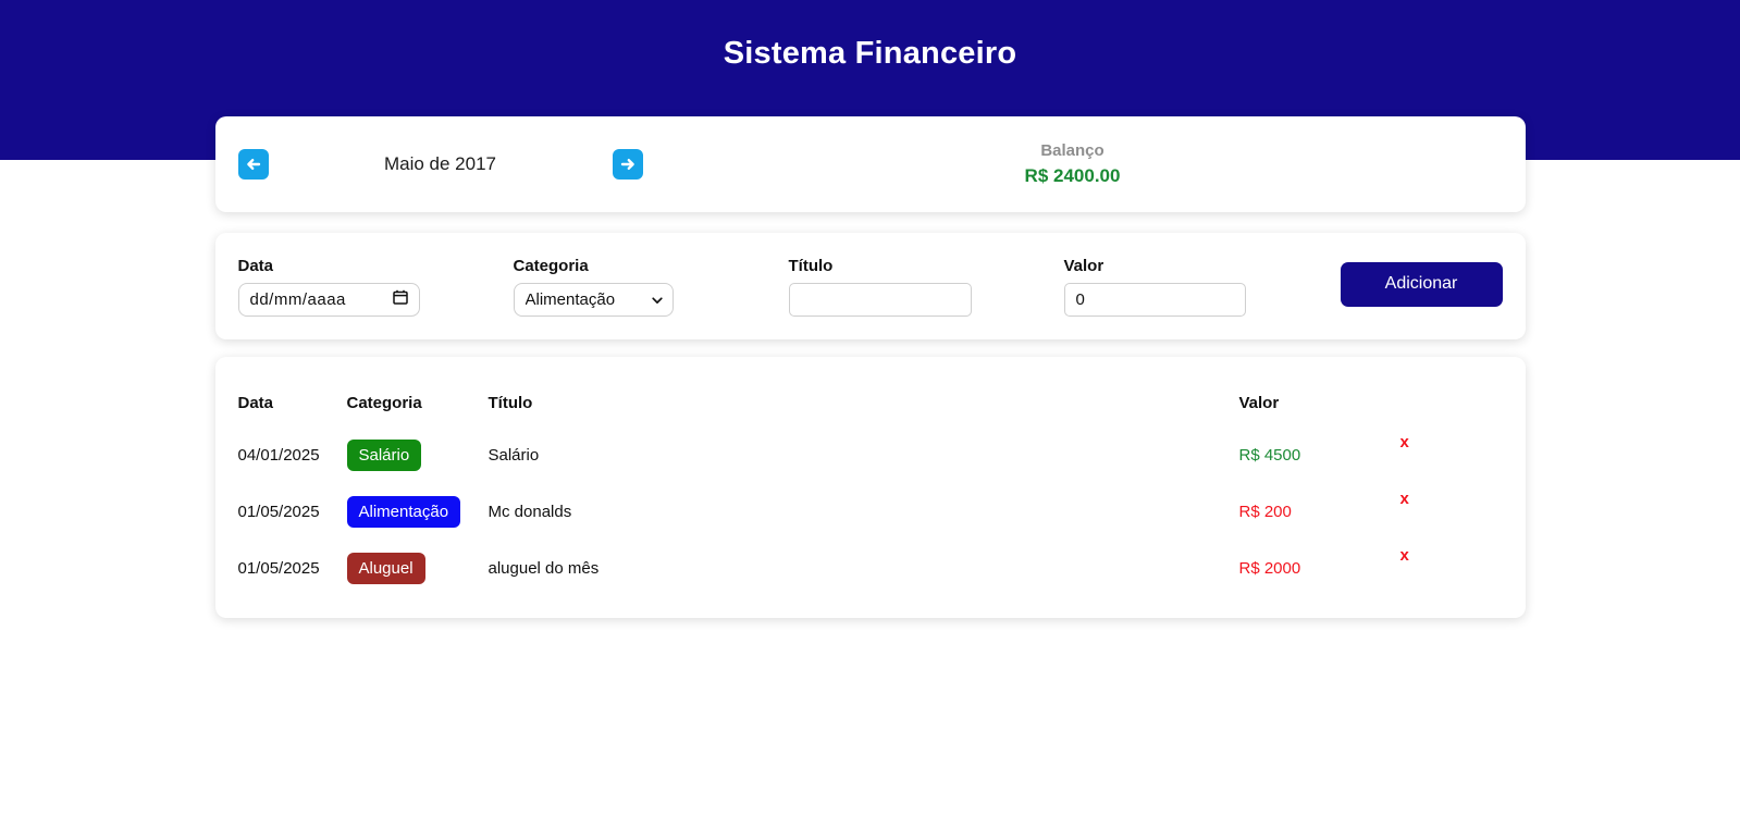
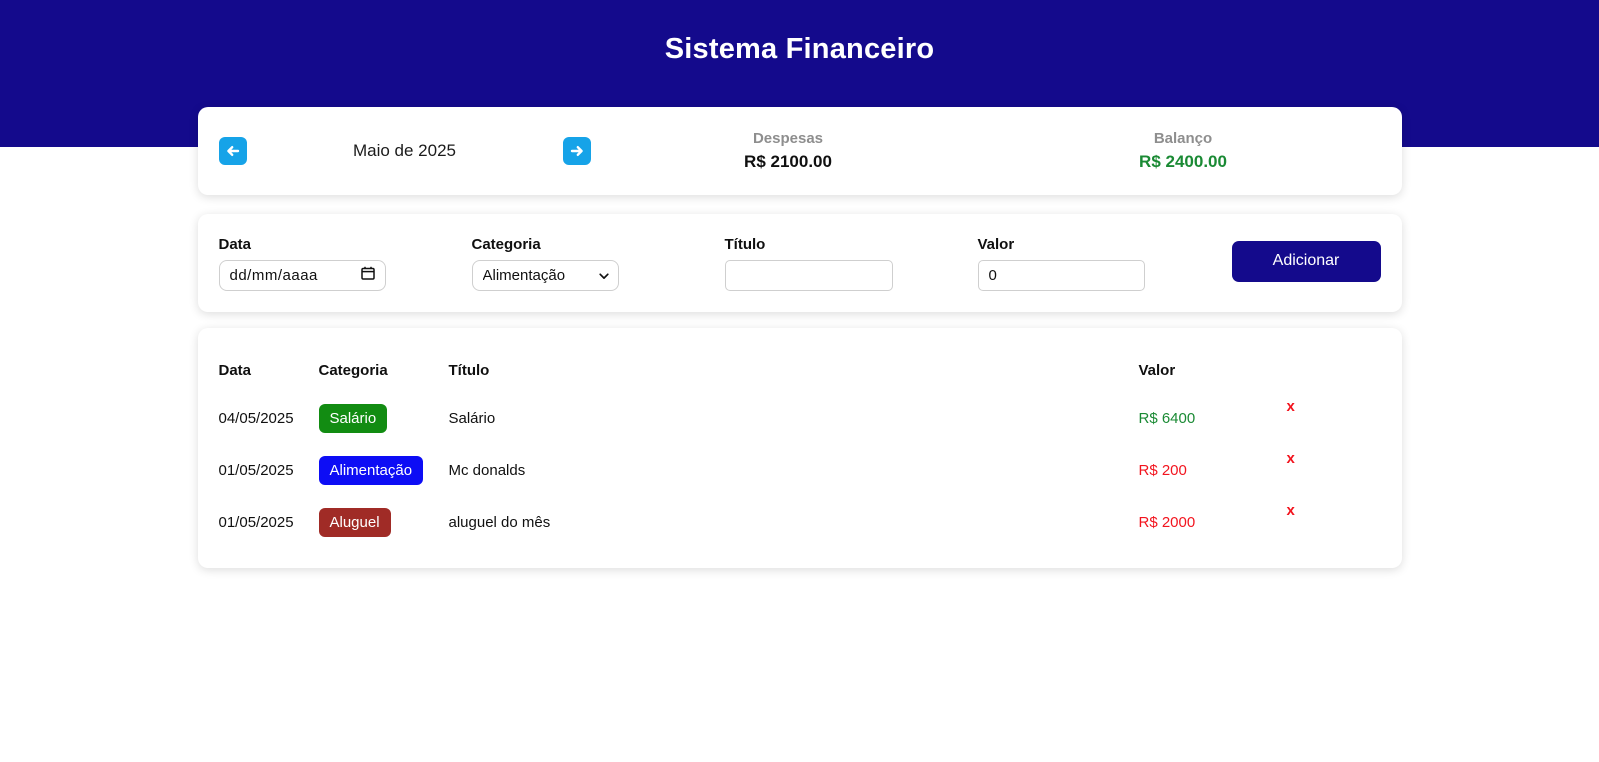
  Sistema Financeiro
- Maio de 2017
+ Maio de 2025
+ Despesas
+ R$ 2100.00
  Balanço
  R$ 2400.00
  Data
  dd/mm/aaaa
  Categoria
  Alimentação
  Título
  Valor
  0
  Adicionar
  Data
  Categoria
  Título
  Valor
- 04/01/2025
+ 04/05/2025
  Salário
  Salário
- R$ 4500
+ R$ 6400
  x
  01/05/2025
  Alimentação
  Mc donalds
  R$ 200
  x
  01/05/2025
  Aluguel
  aluguel do mês
  R$ 2000
  x
